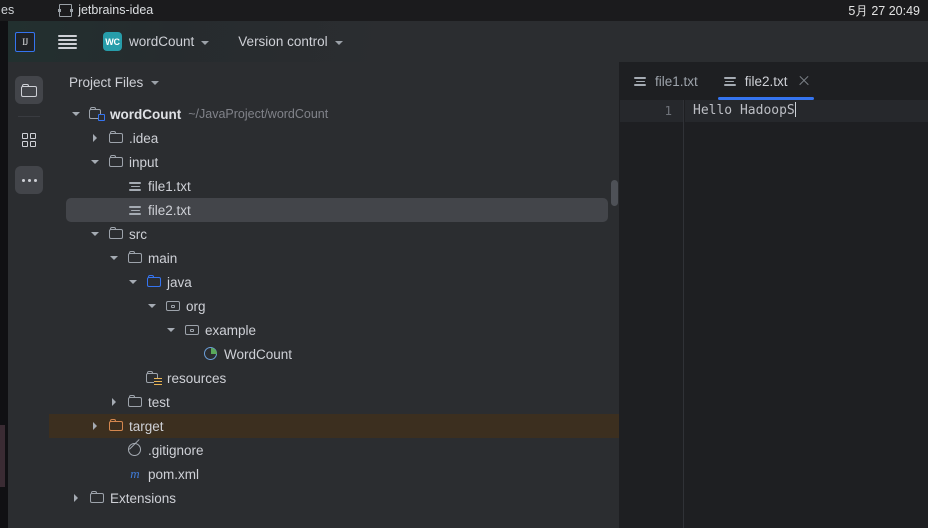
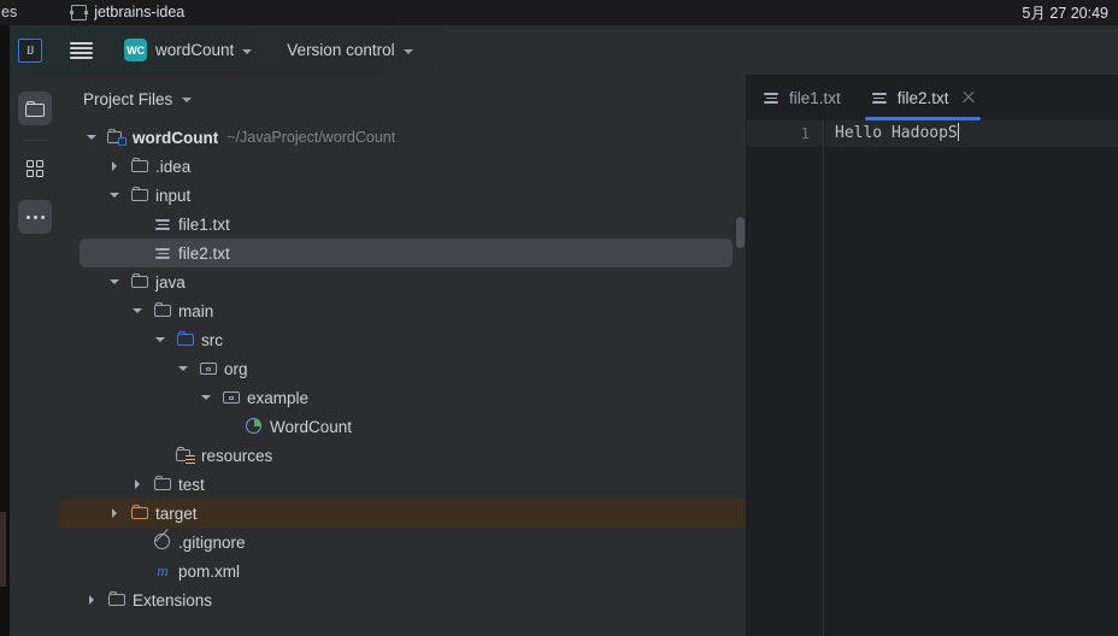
  es
  jetbrains-idea
  5月 27 20:49
  IJ
  WC
  wordCount
  Version control
  Project Files
  wordCount
  ~/JavaProject/wordCount
  .idea
  input
  file1.txt
  file2.txt
- src
+ java
  main
- java
+ src
  org
  example
  WordCount
  resources
  test
  target
  .gitignore
  m
  pom.xml
  Extensions
  file1.txt
  file2.txt
  1
  Hello HadoopS
